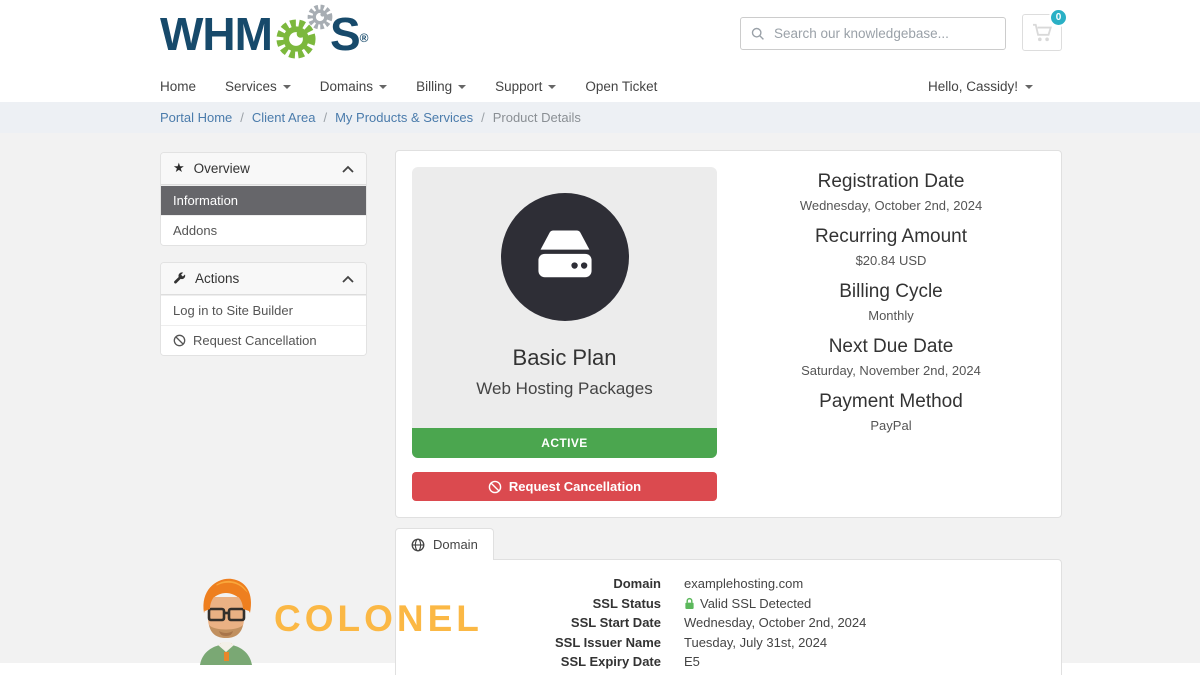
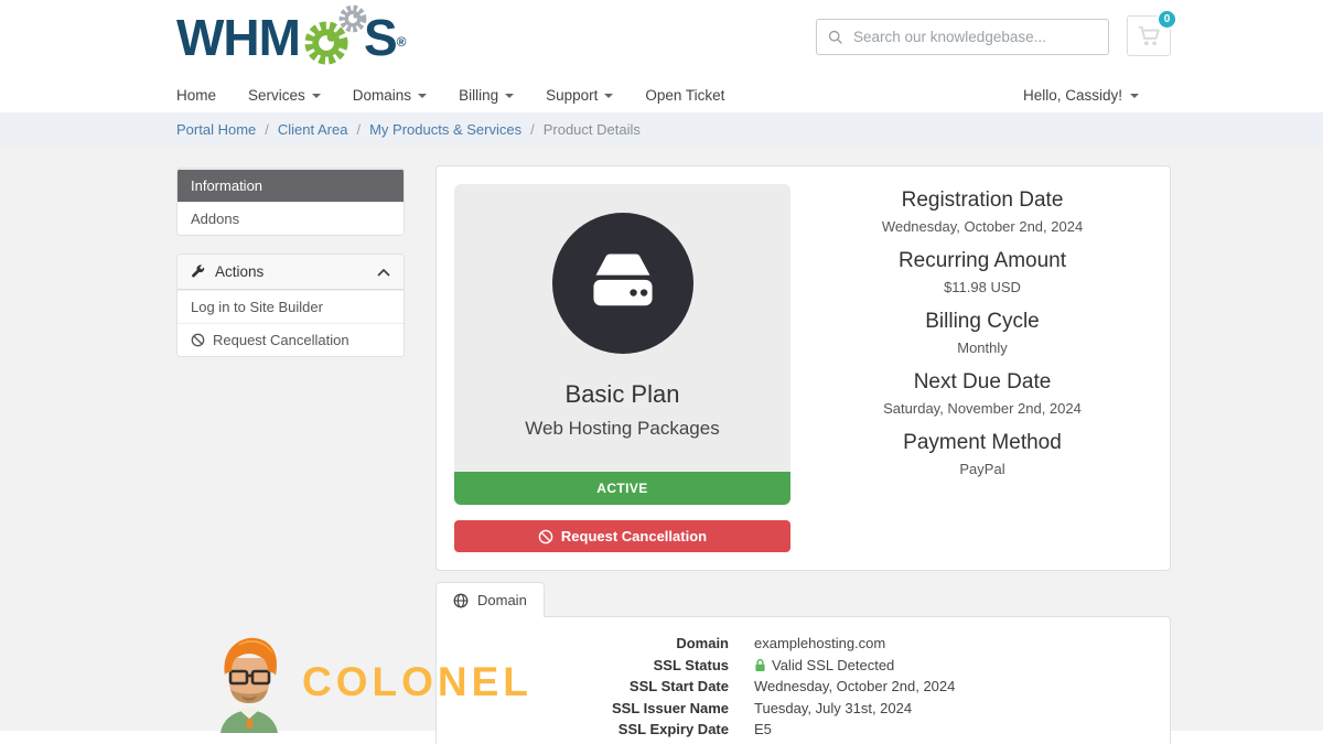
  WHM
  S
  ®
  Search our knowledgebase...
  0
  Home
  Services
  Domains
  Billing
  Support
  Open Ticket
  Hello, Cassidy!
  Portal Home
  /
  Client Area
  /
  My Products & Services
  /
  Product Details
- ★
- Overview
  Information
  Addons
  Actions
  Log in to Site Builder
  Request Cancellation
  Basic Plan
  Web Hosting Packages
  ACTIVE
  Request Cancellation
  Registration Date
  Wednesday, October 2nd, 2024
  Recurring Amount
- $20.84 USD
+ $11.98 USD
  Billing Cycle
  Monthly
  Next Due Date
  Saturday, November 2nd, 2024
  Payment Method
  PayPal
  Domain
  Domain
  examplehosting.com
  SSL Status
  Valid SSL Detected
  SSL Start Date
  Wednesday, October 2nd, 2024
  SSL Issuer Name
  Tuesday, July 31st, 2024
  SSL Expiry Date
  E5
  COLONEL
